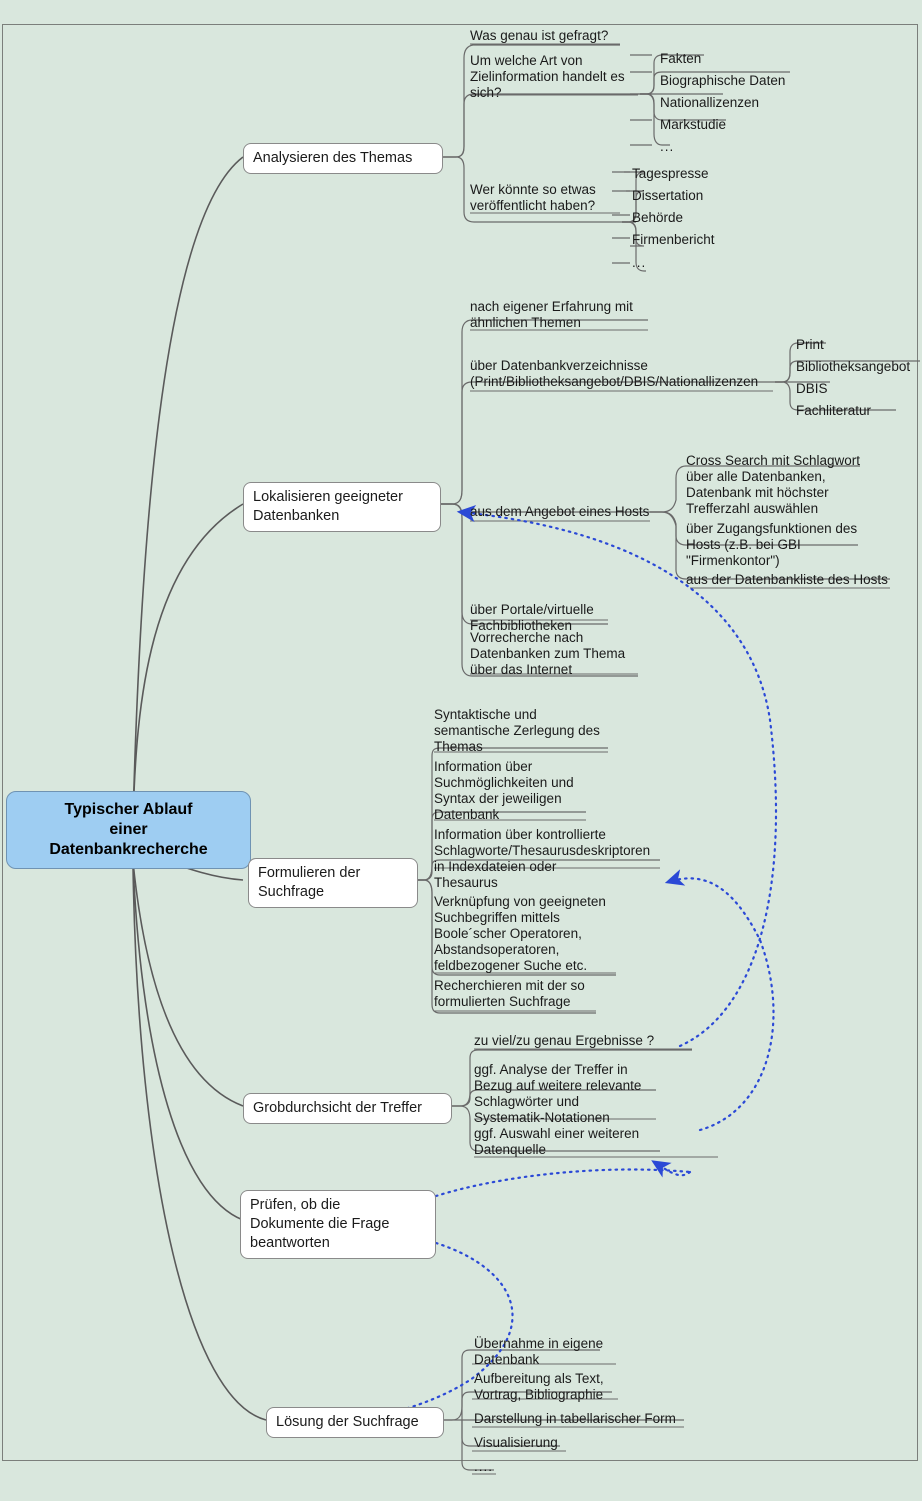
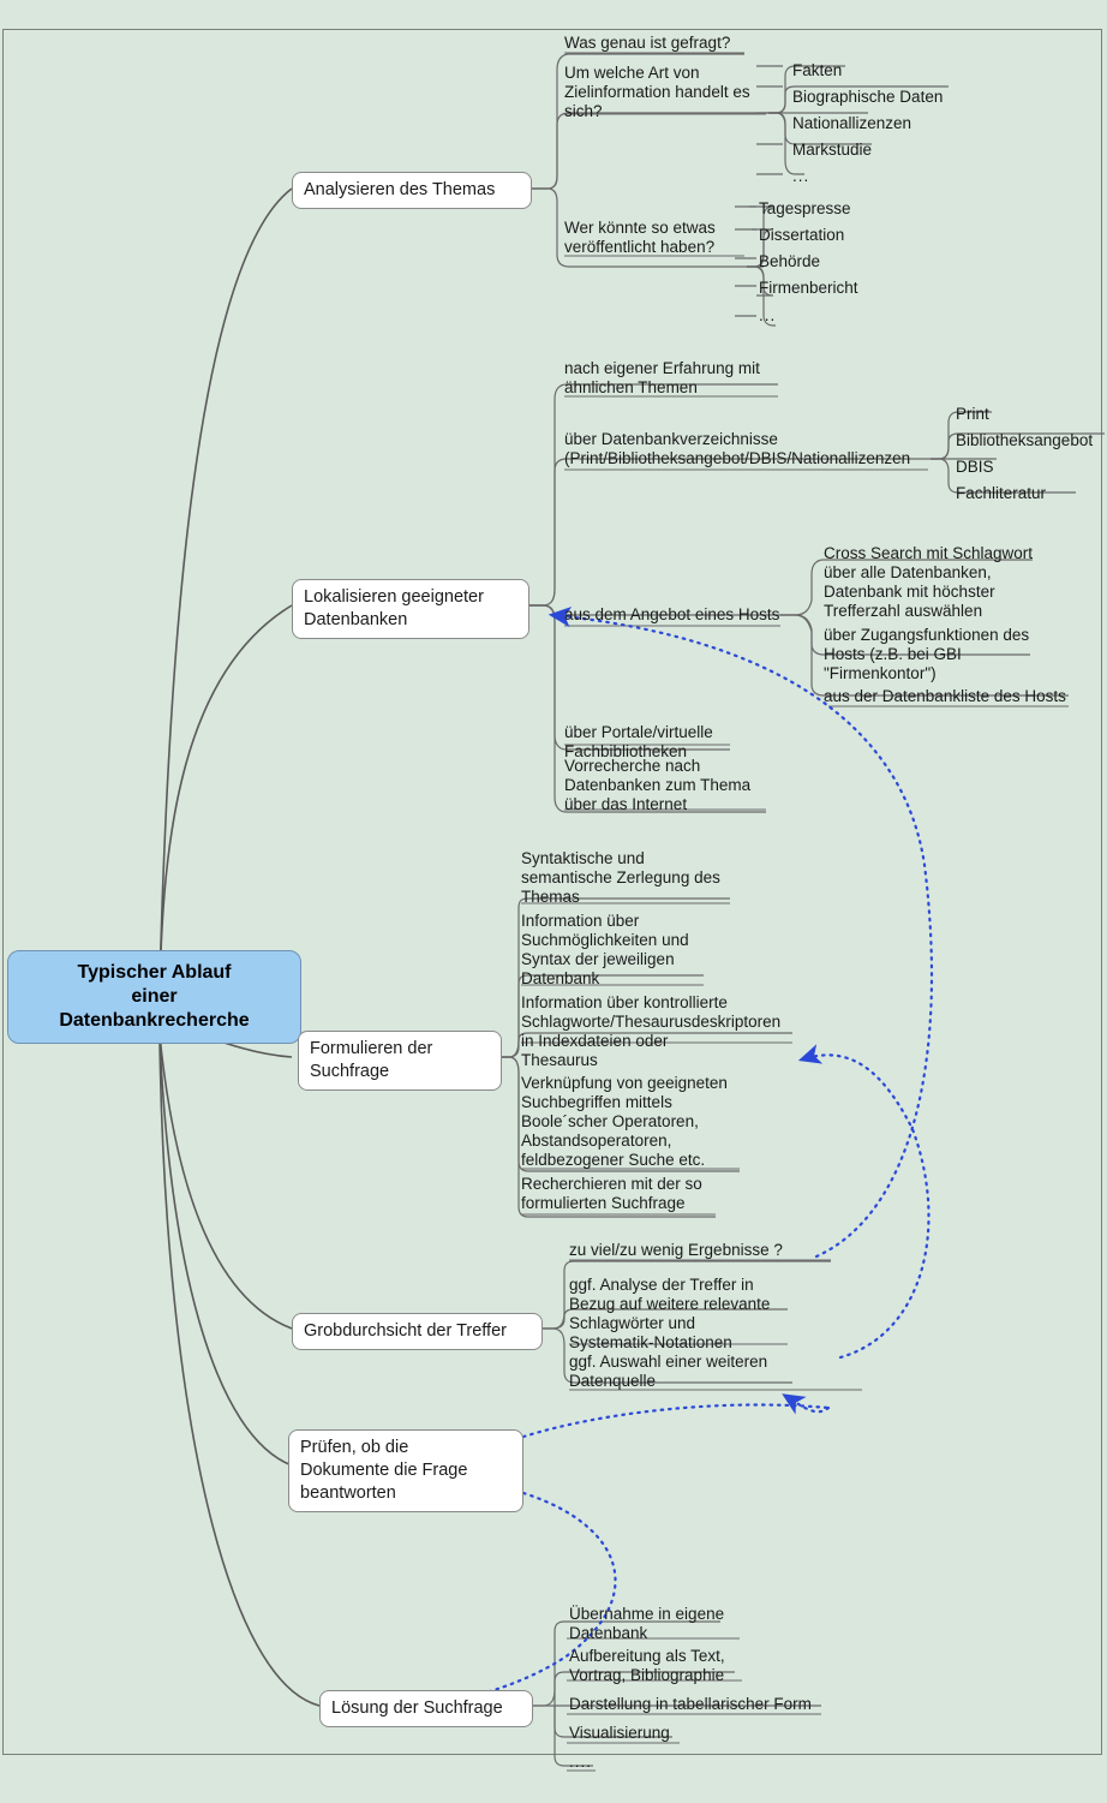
  Typischer Ablauf
  einer
  Datenbankrecherche
  Analysieren des Themas
  Lokalisieren geeigneter
  Datenbanken
  Formulieren der
  Suchfrage
  Grobdurchsicht der Treffer
  Prüfen, ob die
  Dokumente die Frage
  beantworten
  Lösung der Suchfrage
  Was genau ist gefragt?
  Um welche Art von
  Zielinformation handelt es
  sich?
  Wer könnte so etwas
  veröffentlicht haben?
  Fakten
  Biographische Daten
  Nationallizenzen
  Markstudie
  ...
  Tagespresse
  Dissertation
  Behörde
  Firmenbericht
  ...
  nach eigener Erfahrung mit
  ähnlichen Themen
  über Datenbankverzeichnisse
  (Print/Bibliotheksangebot/DBIS/Nationallizenzen
  aus dem Angebot eines Hosts
  über Portale/virtuelle
  Fachbibliotheken
  Vorrecherche nach
  Datenbanken zum Thema
  über das Internet
  Print
  Bibliotheksangebot
  DBIS
  Fachliteratur
  Cross Search mit Schlagwort
  über alle Datenbanken,
  Datenbank mit höchster
  Trefferzahl auswählen
  über Zugangsfunktionen des
  Hosts (z.B. bei GBI
  "Firmenkontor")
  aus der Datenbankliste des Hosts
  Syntaktische und
  semantische Zerlegung des
  Themas
  Information über
  Suchmöglichkeiten und
  Syntax der jeweiligen
  Datenbank
  Information über kontrollierte
  Schlagworte/Thesaurusdeskriptoren
  in Indexdateien oder
  Thesaurus
  Verknüpfung von geeigneten
  Suchbegriffen mittels
  Boole´scher Operatoren,
  Abstandsoperatoren,
  feldbezogener Suche etc.
  Recherchieren mit der so
  formulierten Suchfrage
- zu viel/zu genau Ergebnisse ?
+ zu viel/zu wenig Ergebnisse ?
  ggf. Analyse der Treffer in
  Bezug auf weitere relevante
  Schlagwörter und
  Systematik-Notationen
  ggf. Auswahl einer weiteren
  Datenquelle
  Übernahme in eigene
  Datenbank
  Aufbereitung als Text,
  Vortrag, Bibliographie
  Darstellung in tabellarischer Form
  Visualisierung
  ....
